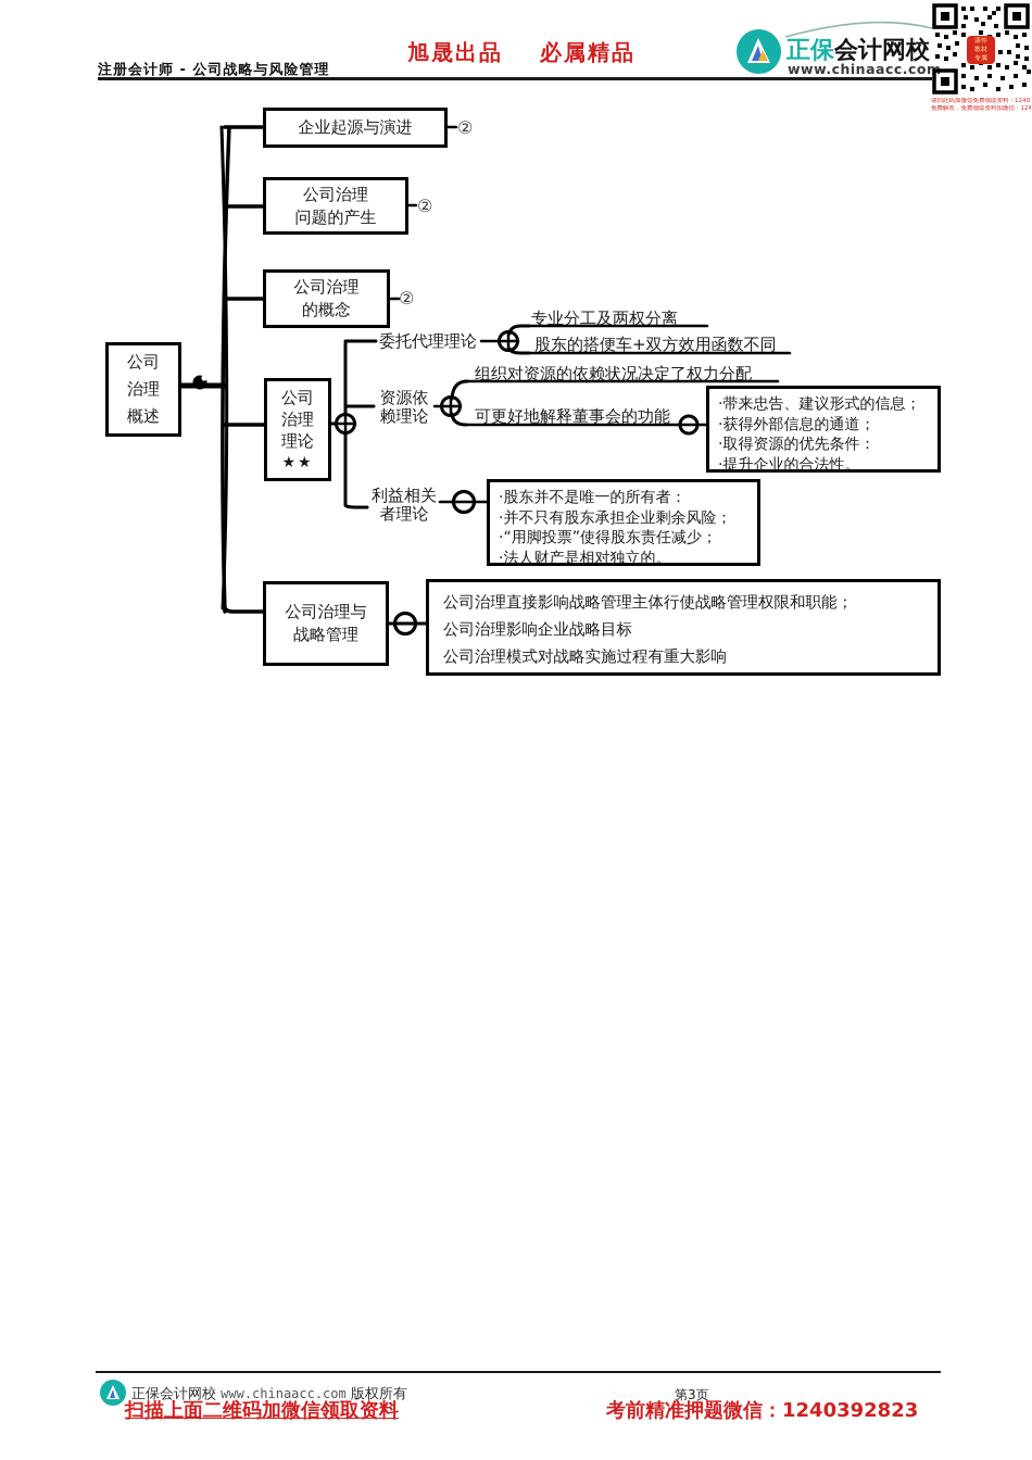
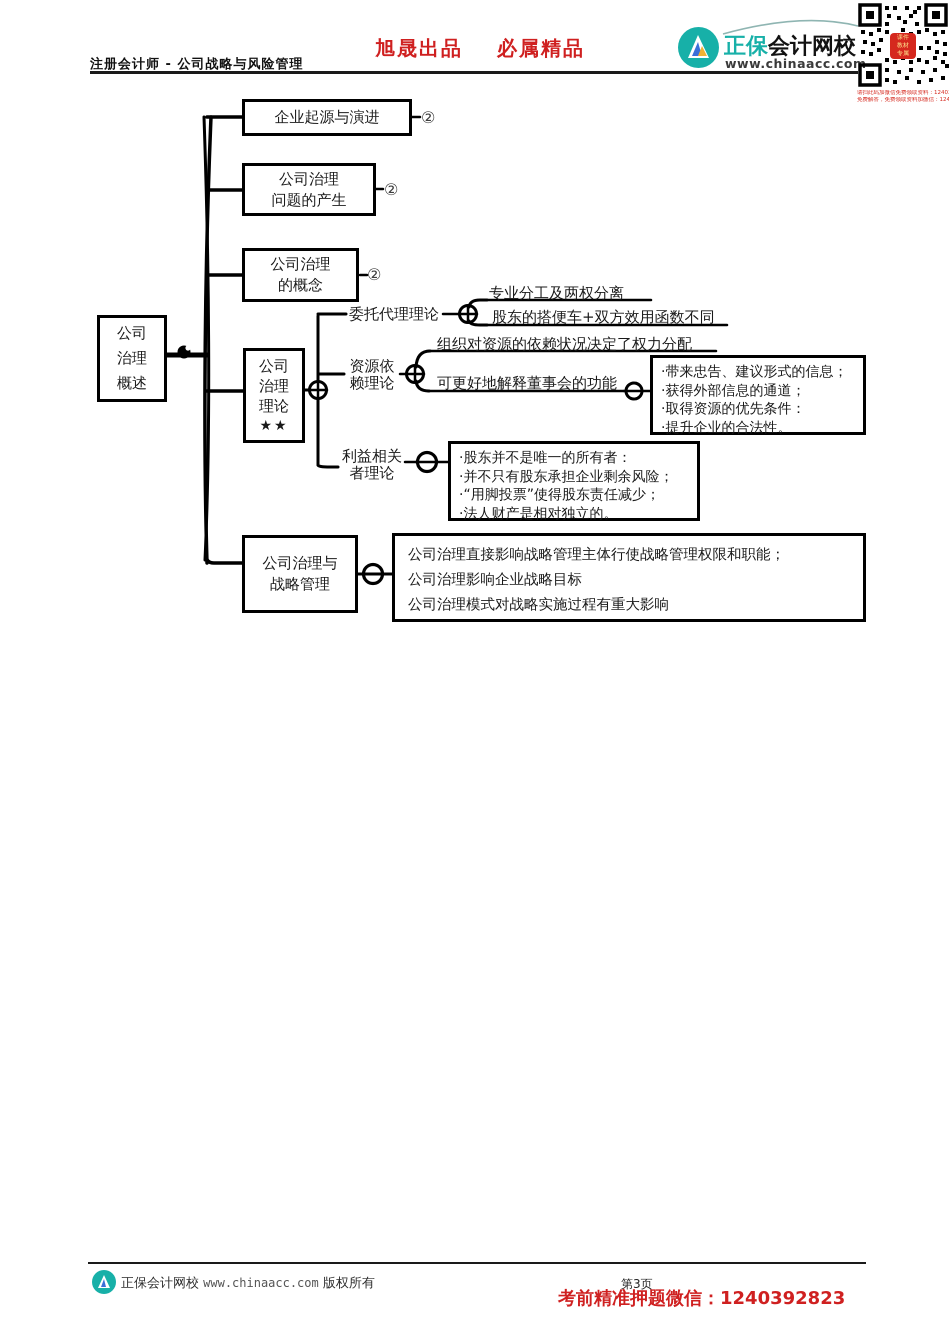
  注册会计师 - 公司战略与风险管理
  旭晟出品
  必属精品
  正保会计网校
  www.chinaacc.co
  企业起源与演进
  ②
  公司治理
  问题的产生
  ②
  公司治理
  的概念
  ②
  公司
  治理
  概述
  公司
  治理
  理论
  ★★
  委托代理理论
  专业分工及两权分离
  股东的搭便车+双方效用函数不同
  资源依
  赖理论
  组织对资源的依赖状况决定了权力分配
  可更好地解释董事会的功能
  ·带来忠告、建议形式的信息；
  ·获得外部信息的通道；
  ·取得资源的优先条件：
  ·提升企业的合法性。
  利益相关
  者理论
  ·股东并不是唯一的所有者：
  ·并不只有股东承担企业剩余风险；
  ·“用脚投票”使得股东责任减少；
  ·法人财产是相对独立的。
  公司治理与
  战略管理
  公司治理直接影响战略管理主体行使战略管理权限和职能；
  公司治理影响企业战略目标
  公司治理模式对战略实施过程有重大影响
  正保会计网校 www.chinaacc.com 版权所有
- 扫描上面二维码加微信领取资料
  第3页
  考前精准押题微信：1240392823
